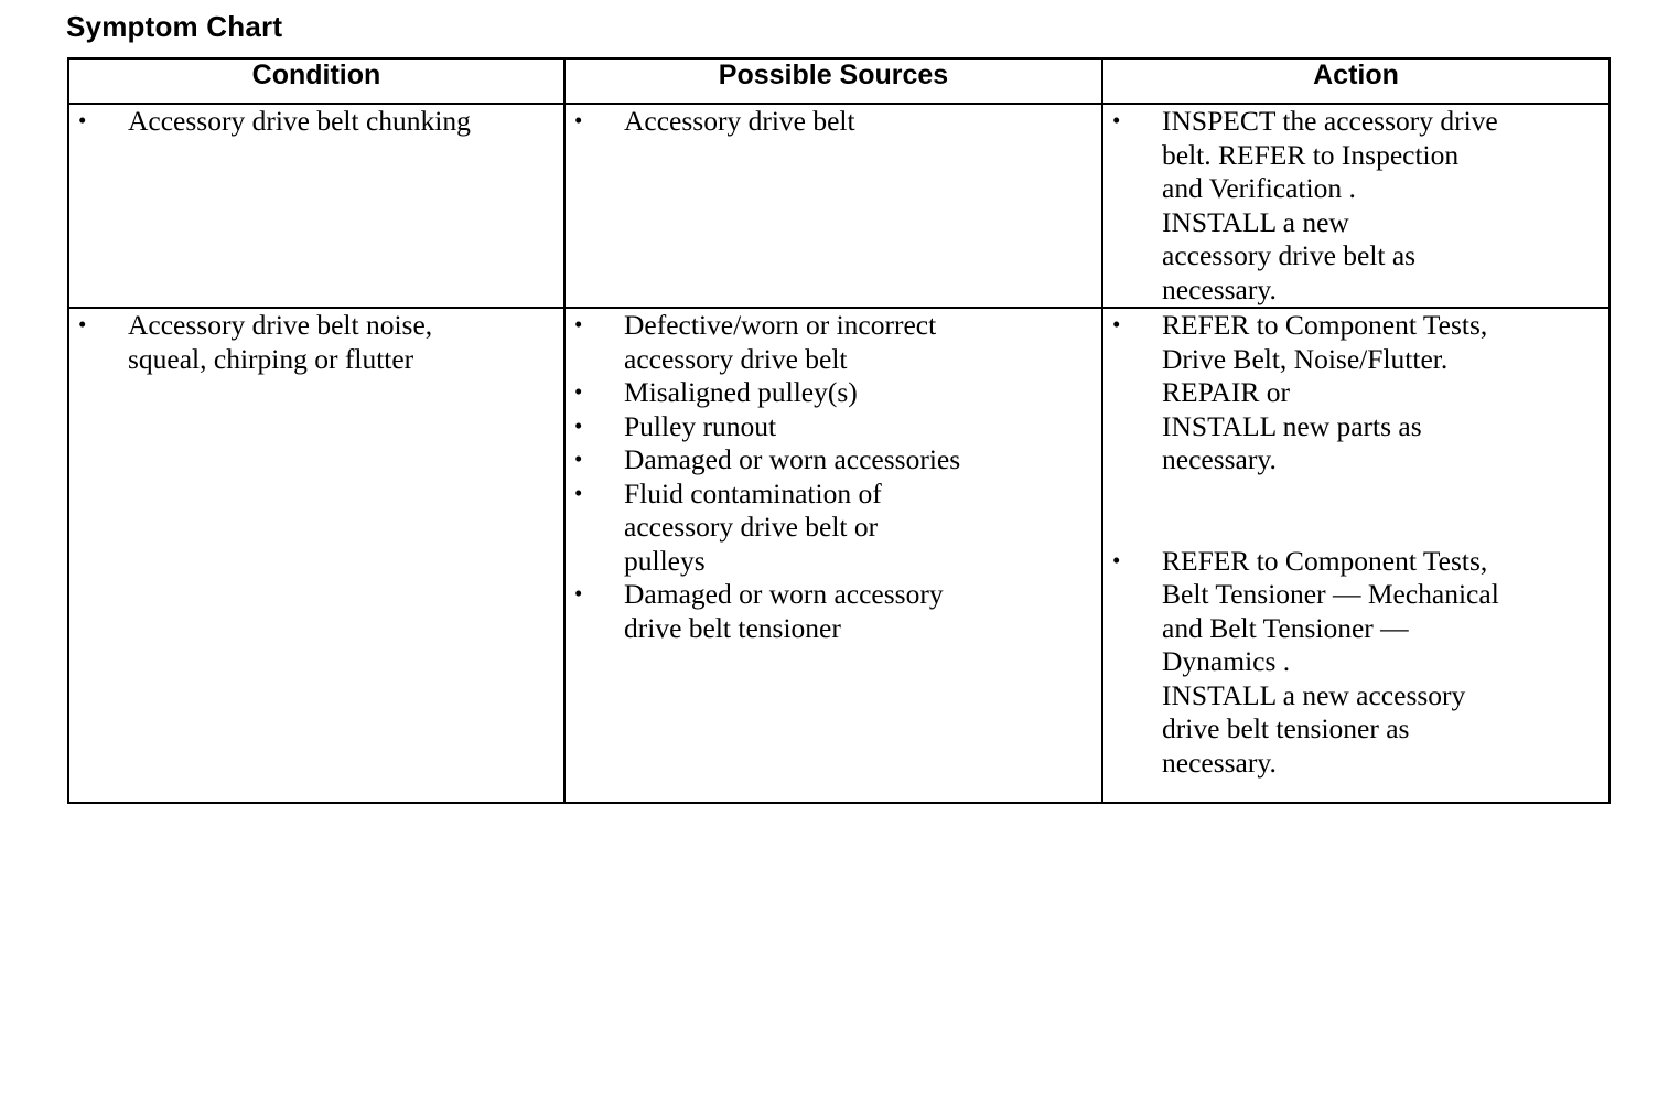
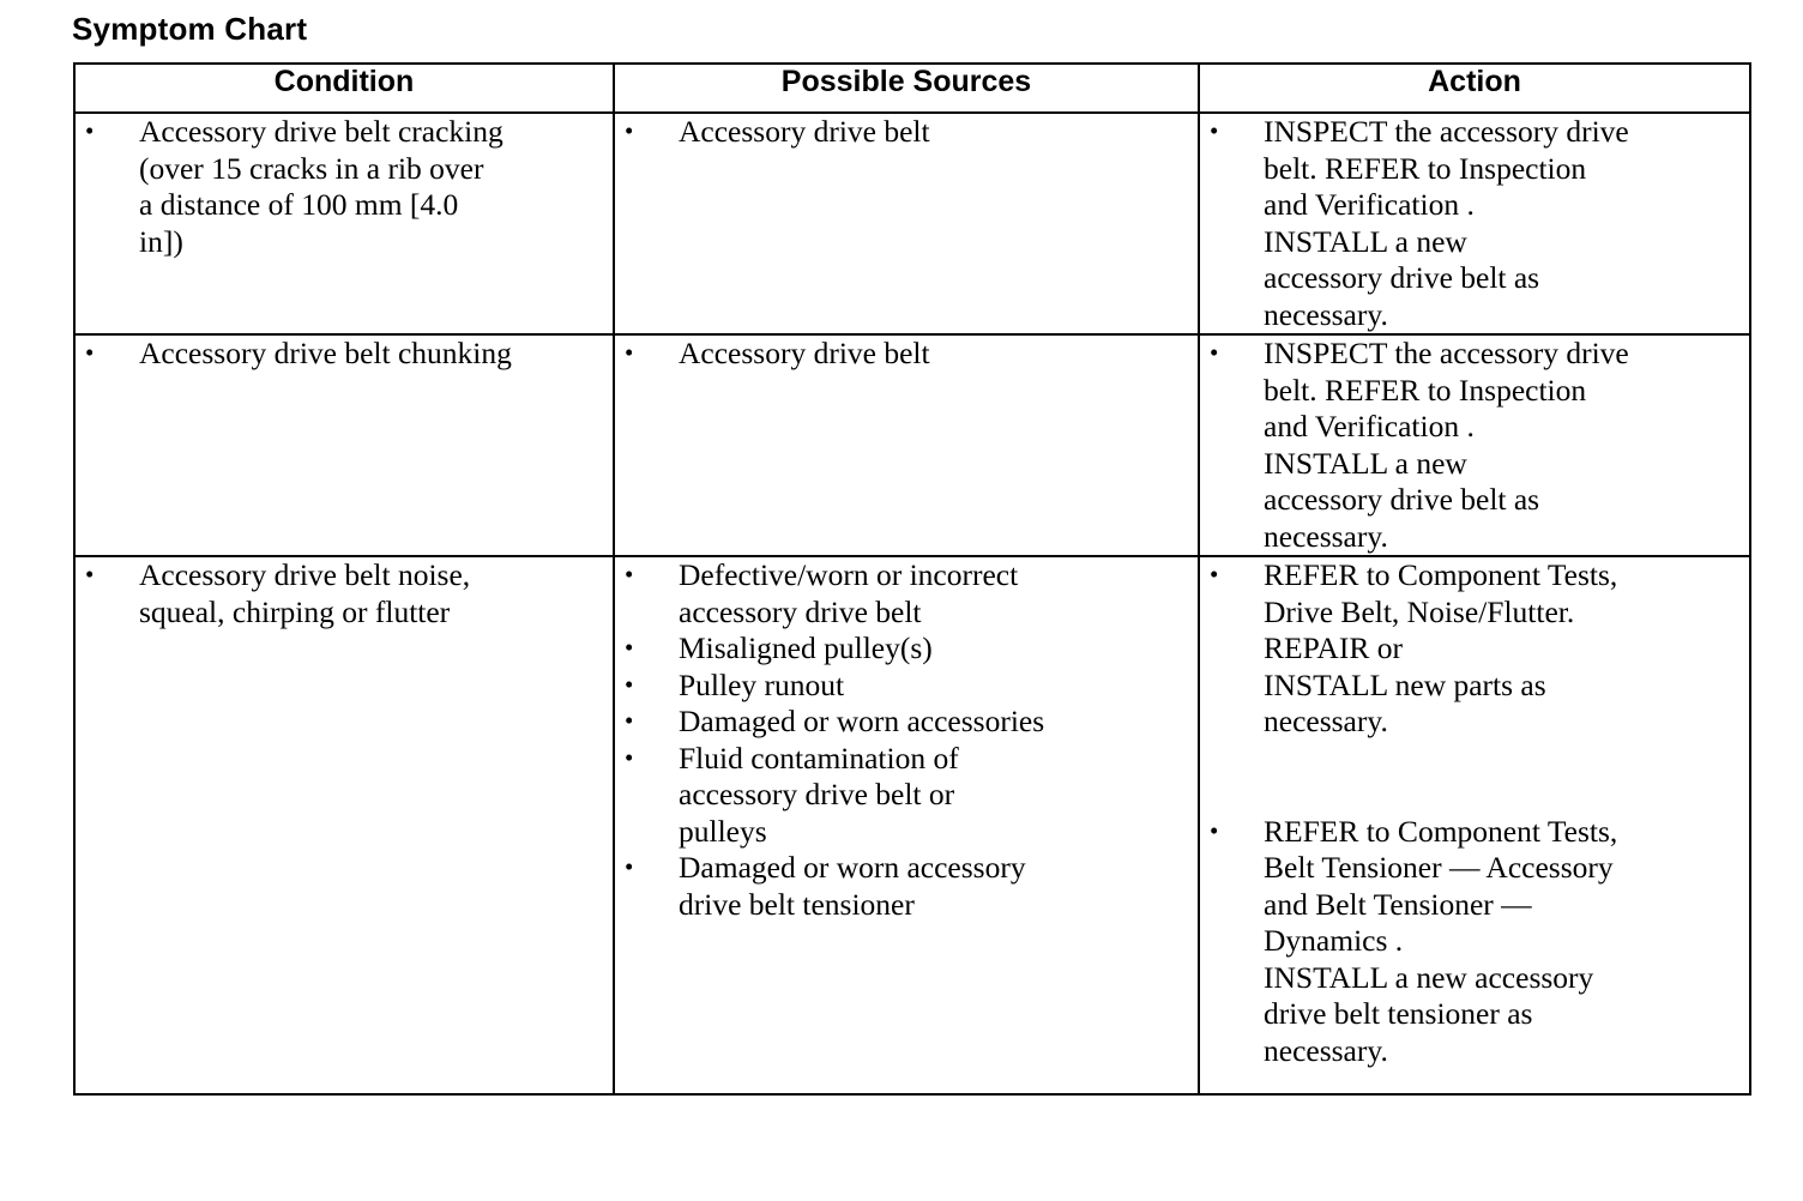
  Symptom Chart
  Condition	Possible Sources	Action
+ Accessory drive belt cracking (over 15 cracks in a rib over a distance of 100 mm [4.0 in])	Accessory drive belt	INSPECT the accessory drive belt. REFER to Inspection and Verification . INSTALL a new accessory drive belt as necessary.
  Accessory drive belt chunking	Accessory drive belt	INSPECT the accessory drive belt. REFER to Inspection and Verification . INSTALL a new accessory drive belt as necessary.
- Accessory drive belt noise, squeal, chirping or flutter	Defective/worn or incorrect accessory drive belt Misaligned pulley(s) Pulley runout Damaged or worn accessories Fluid contamination of accessory drive belt or pulleys Damaged or worn accessory drive belt tensioner	REFER to Component Tests, Drive Belt, Noise/Flutter. REPAIR or INSTALL new parts as necessary. REFER to Component Tests, Belt Tensioner — Mechanical and Belt Tensioner — Dynamics . INSTALL a new accessory drive belt tensioner as necessary.
+ Accessory drive belt noise, squeal, chirping or flutter	Defective/worn or incorrect accessory drive belt Misaligned pulley(s) Pulley runout Damaged or worn accessories Fluid contamination of accessory drive belt or pulleys Damaged or worn accessory drive belt tensioner	REFER to Component Tests, Drive Belt, Noise/Flutter. REPAIR or INSTALL new parts as necessary. REFER to Component Tests, Belt Tensioner — Accessory and Belt Tensioner — Dynamics . INSTALL a new accessory drive belt tensioner as necessary.
